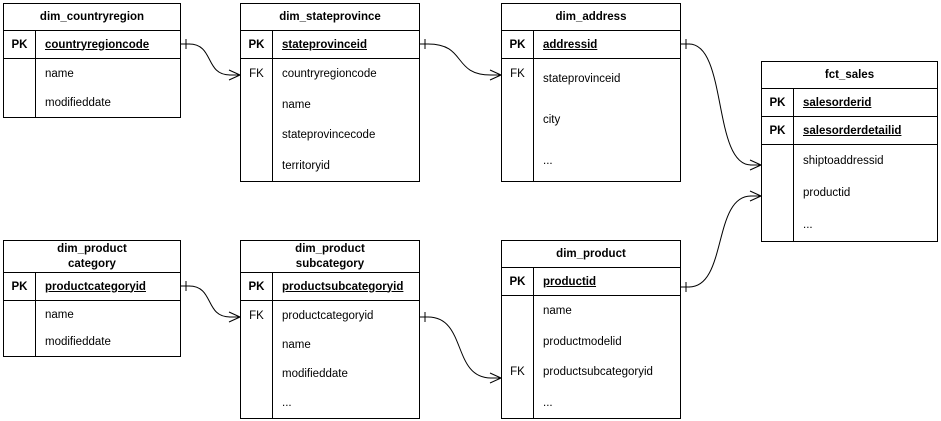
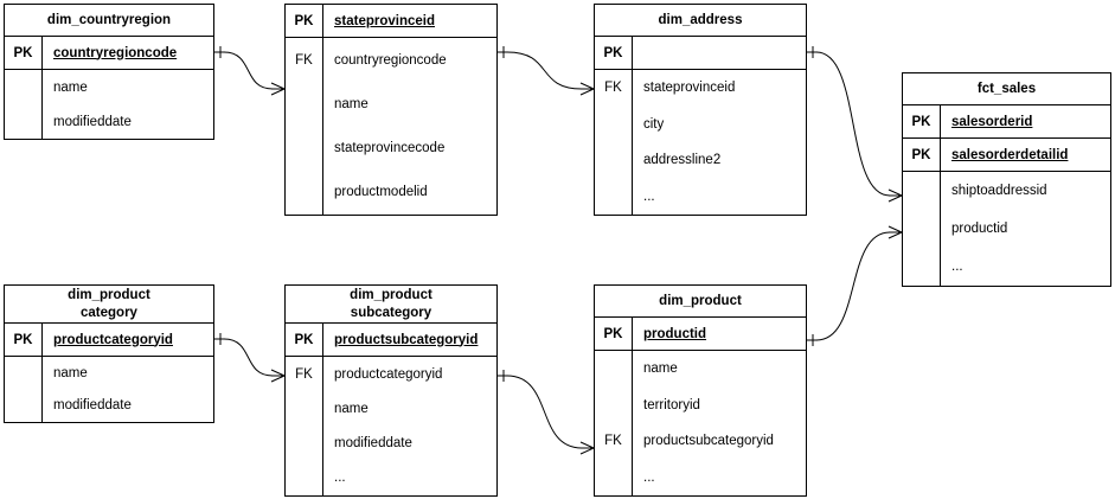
  dim_countryregion
  PK
  countryregioncode
  name
  modifieddate
- dim_stateprovince
  PK
  stateprovinceid
  FK
  countryregioncode
  name
  stateprovincecode
- territoryid
+ productmodelid
  dim_address
  PK
- addressid
  FK
  stateprovinceid
  city
+ addressline2
  ...
  fct_sales
  PK
  salesorderid
  PK
  salesorderdetailid
  shiptoaddressid
  productid
  ...
  dim_product
  category
  PK
  productcategoryid
  name
  modifieddate
  dim_product
  subcategory
  PK
  productsubcategoryid
  FK
  productcategoryid
  name
  modifieddate
  ...
  dim_product
  PK
  productid
  FK
  name
- productmodelid
+ territoryid
  productsubcategoryid
  ...
